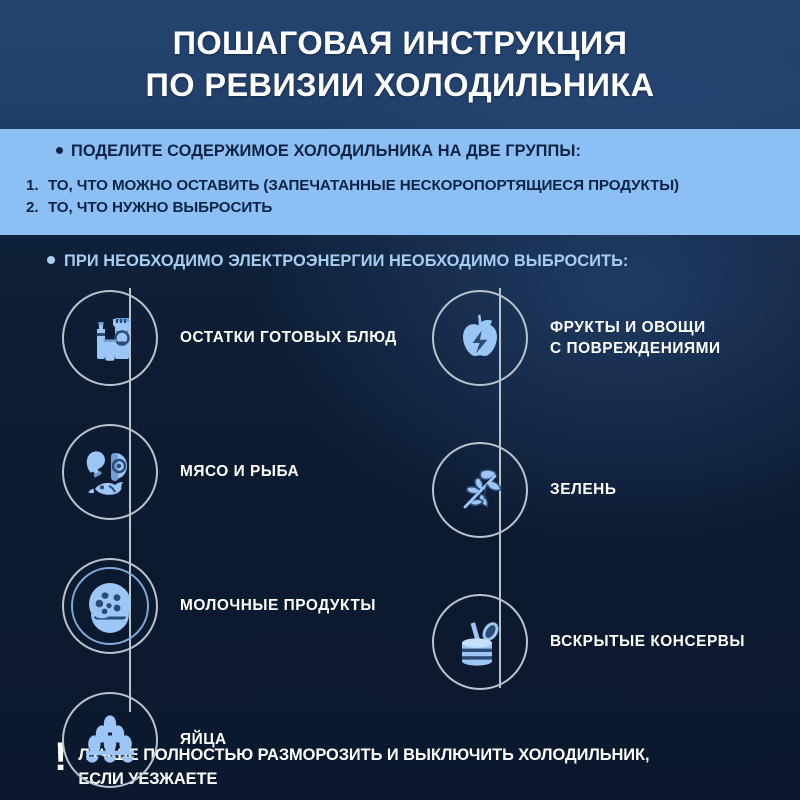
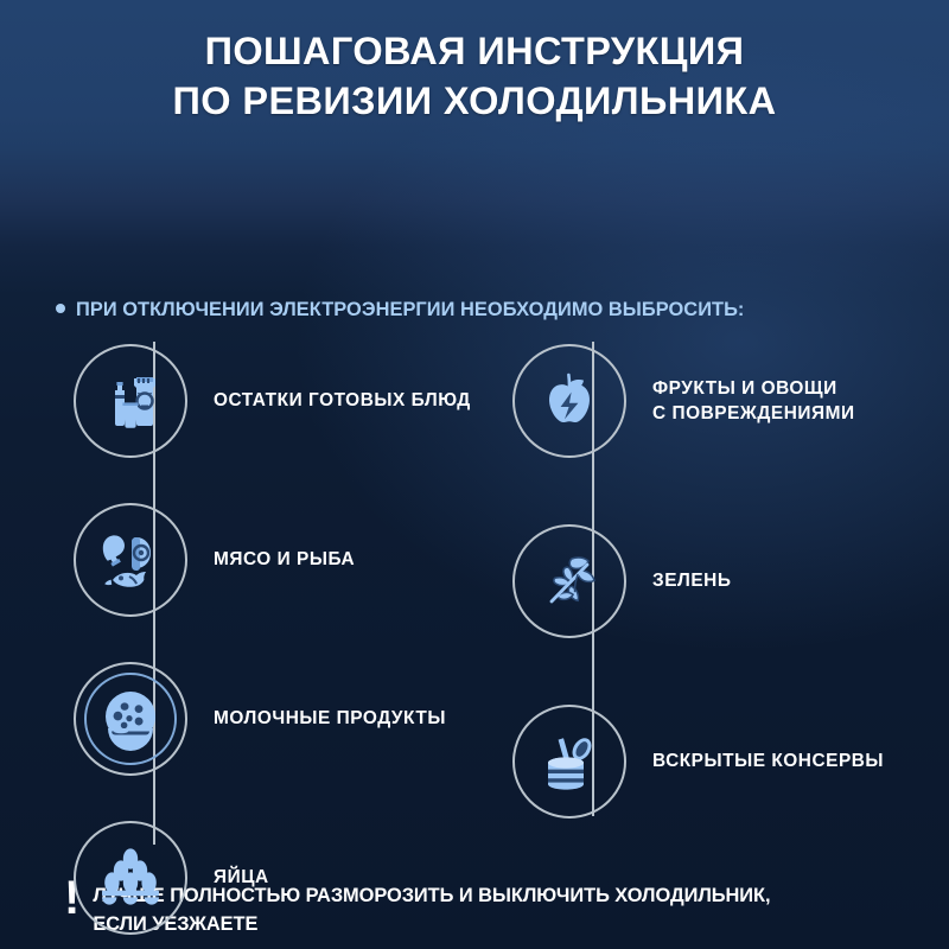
  ПОШАГОВАЯ ИНСТРУКЦИЯ
  ПО РЕВИЗИИ ХОЛОДИЛЬНИКА
- ПОДЕЛИТЕ СОДЕРЖИМОЕ ХОЛОДИЛЬНИКА НА ДВЕ ГРУППЫ:
- 1.
- ТО, ЧТО МОЖНО ОСТАВИТЬ (ЗАПЕЧАТАННЫЕ НЕСКОРОПОРТЯЩИЕСЯ ПРОДУКТЫ)
- 2.
- ТО, ЧТО НУЖНО ВЫБРОСИТЬ
- ПРИ НЕОБХОДИМО ЭЛЕКТРОЭНЕРГИИ НЕОБХОДИМО ВЫБРОСИТЬ:
+ ПРИ ОТКЛЮЧЕНИИ ЭЛЕКТРОЭНЕРГИИ НЕОБХОДИМО ВЫБРОСИТЬ:
  ОСТАТКИ ГОТОВЫХ БЛЮД
  МЯСО И РЫБА
  МОЛОЧНЫЕ ПРОДУКТЫ
  ЯЙЦА
  ФРУКТЫ И ОВОЩИ
  С ПОВРЕЖДЕНИЯМИ
  ЗЕЛЕНЬ
  ВСКРЫТЫЕ КОНСЕРВЫ
  !
  Л ПОЛНОСТЬЮ РАЗМОРОЗИТЬ И ВЫКЛЮЧИТЬ ХОЛОДИЛЬНИК,
  ЕСЛИ УЕЗЖАЕТЕ
